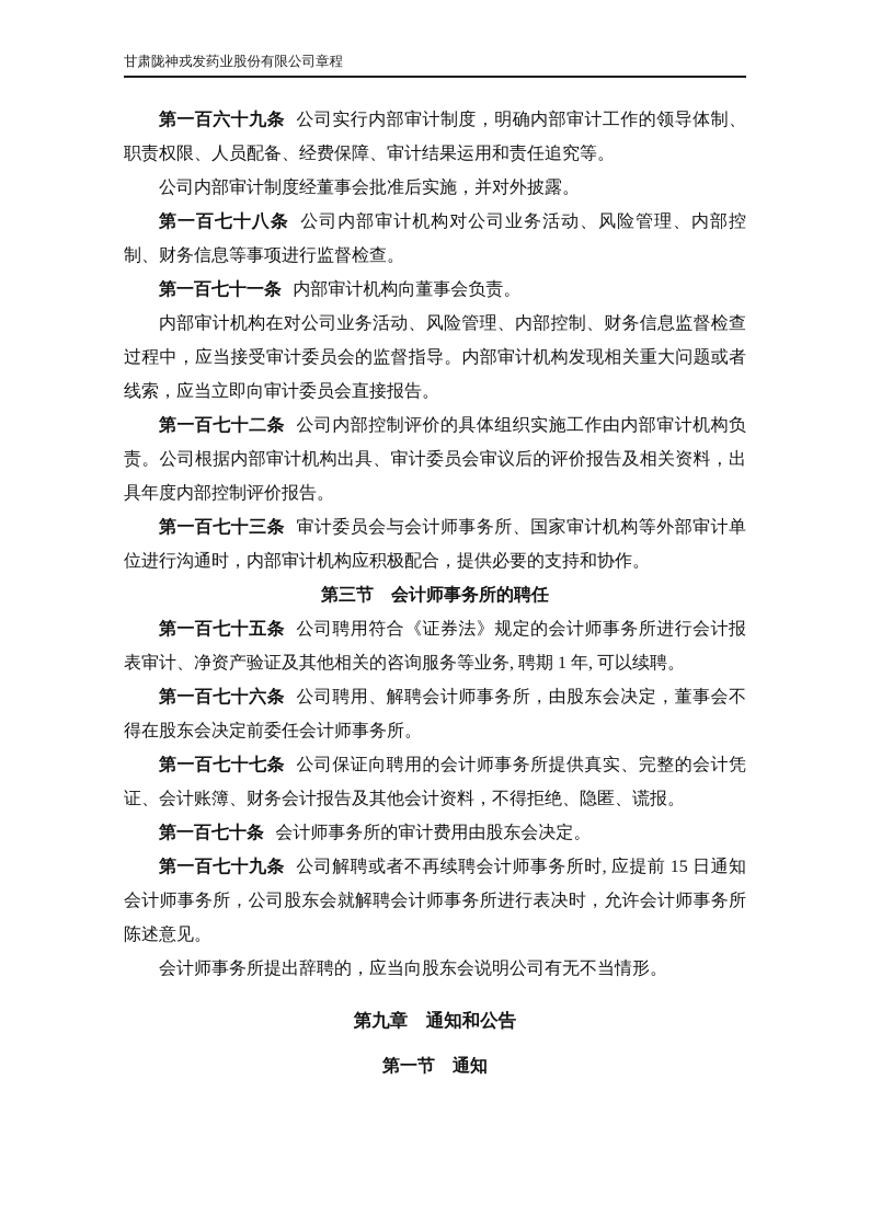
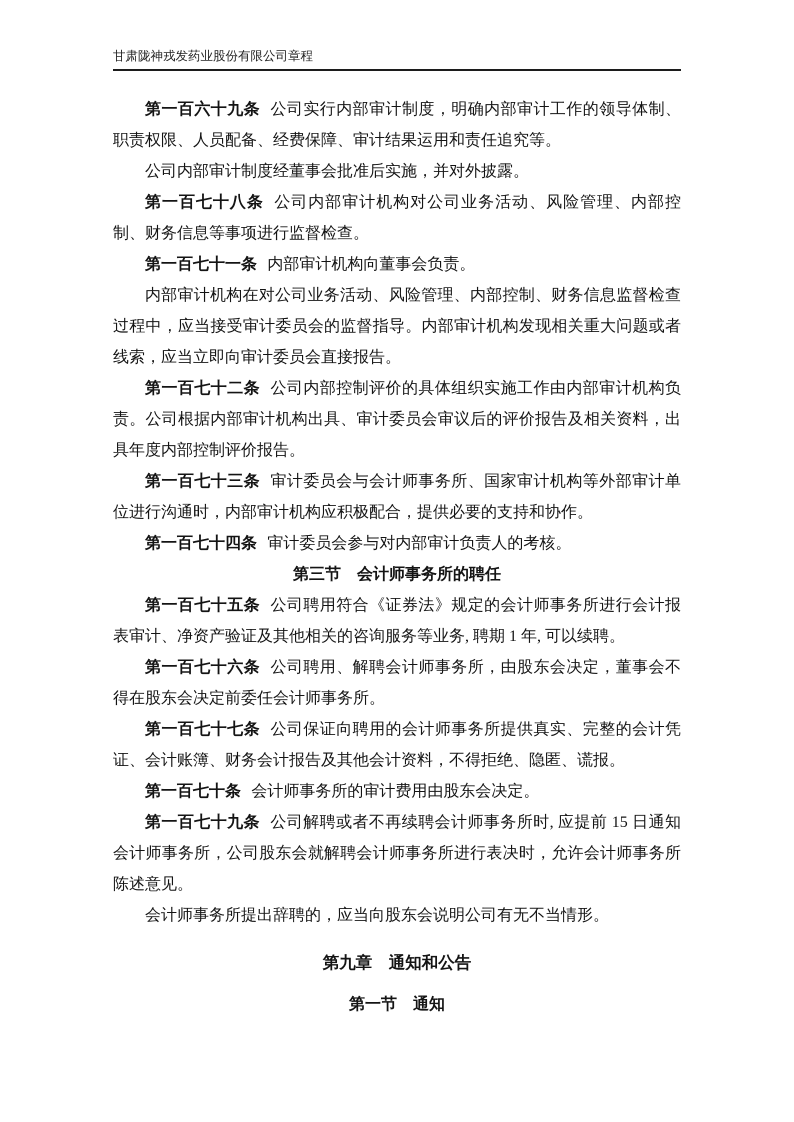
  甘肃陇神戎发药业股份有限公司章程
  第一百六十九条 公司实行内部审计制度，明确内部审计工作的领导体制、职责权限、人员配备、经费保障、审计结果运用和责任追究等。
  公司内部审计制度经董事会批准后实施，并对外披露。
  第一百七十八条 公司内部审计机构对公司业务活动、风险管理、内部控制、财务信息等事项进行监督检查。
  第一百七十一条 内部审计机构向董事会负责。
  内部审计机构在对公司业务活动、风险管理、内部控制、财务信息监督检查过程中，应当接受审计委员会的监督指导。内部审计机构发现相关重大问题或者线索，应当立即向审计委员会直接报告。
  第一百七十二条 公司内部控制评价的具体组织实施工作由内部审计机构负责。公司根据内部审计机构出具、审计委员会审议后的评价报告及相关资料，出具年度内部控制评价报告。
  第一百七十三条 审计委员会与会计师事务所、国家审计机构等外部审计单位进行沟通时，内部审计机构应积极配合，提供必要的支持和协作。
+ 第一百七十四条 审计委员会参与对内部审计负责人的考核。
  第三节 会计师事务所的聘任
  第一百七十五条 公司聘用符合《证券法》规定的会计师事务所进行会计报表审计、净资产验证及其他相关的咨询服务等业务, 聘期 1 年, 可以续聘。
  第一百七十六条 公司聘用、解聘会计师事务所，由股东会决定，董事会不得在股东会决定前委任会计师事务所。
  第一百七十七条 公司保证向聘用的会计师事务所提供真实、完整的会计凭证、会计账簿、财务会计报告及其他会计资料，不得拒绝、隐匿、谎报。
  第一百七十条 会计师事务所的审计费用由股东会决定。
  第一百七十九条 公司解聘或者不再续聘会计师事务所时, 应提前 15 日通知会计师事务所，公司股东会就解聘会计师事务所进行表决时，允许会计师事务所陈述意见。
  会计师事务所提出辞聘的，应当向股东会说明公司有无不当情形。
  第九章 通知和公告
  第一节 通知
